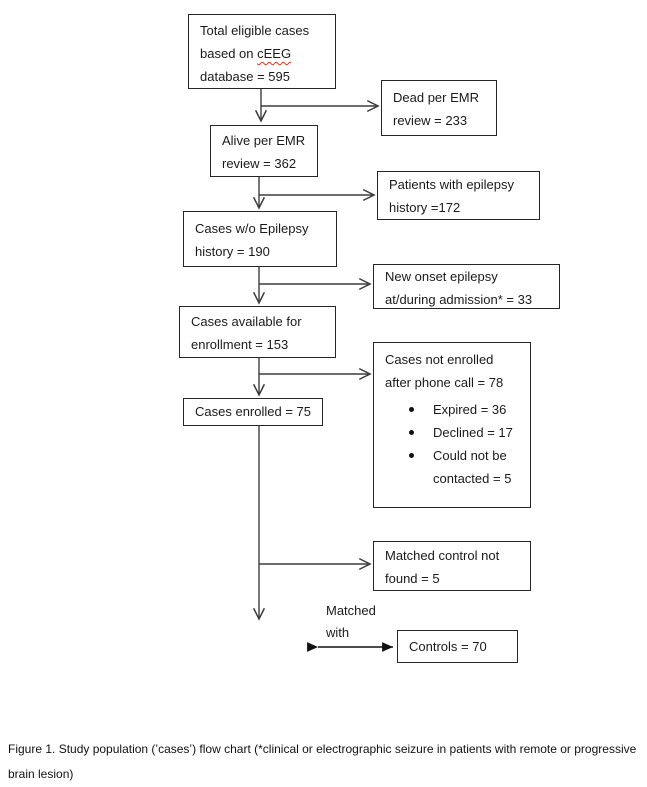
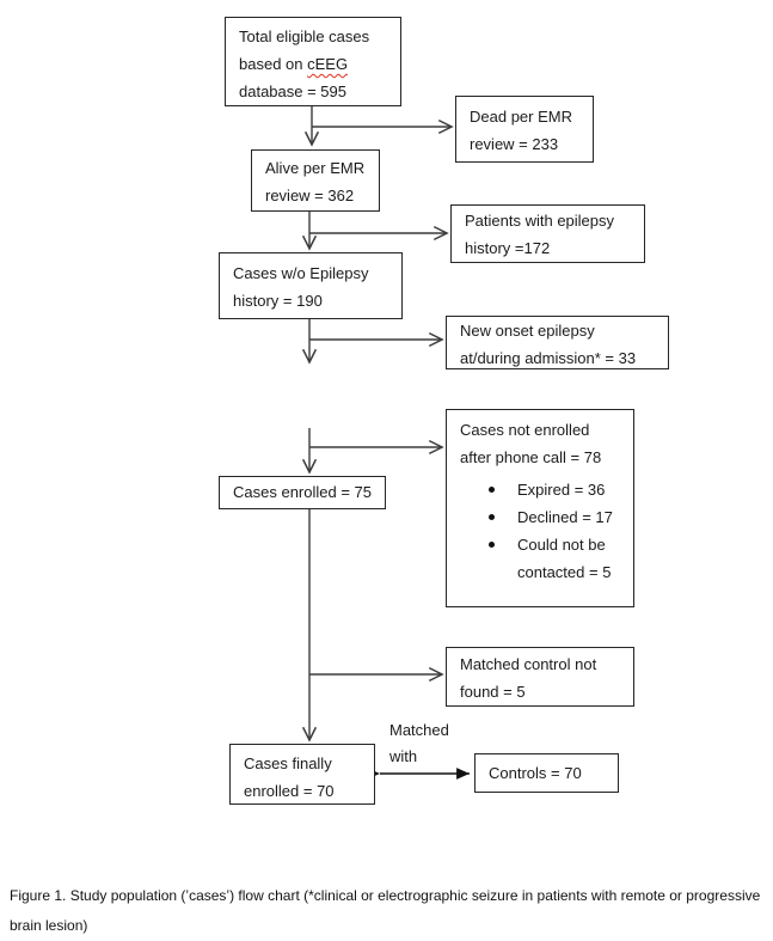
  Total eligible cases
  based on cEEG
  database = 595
  Dead per EMR
  review = 233
  Alive per EMR
  review = 362
  Patients with epilepsy
  history =172
  Cases w/o Epilepsy
  history = 190
  New onset epilepsy
  at/during admission* = 33
- Cases available for
- enrollment = 153
  Cases not enrolled
  after phone call = 78
  Expired = 36
  Declined = 17
  Could not be contacted = 5
  Cases enrolled = 75
  Matched control not
  found = 5
+ Cases finally
+ enrolled = 70
  Controls = 70
  Matched
  with
  Figure 1. Study population (’cases’) flow chart (*clinical or electrographic seizure in patients with remote or progressive brain lesion)
